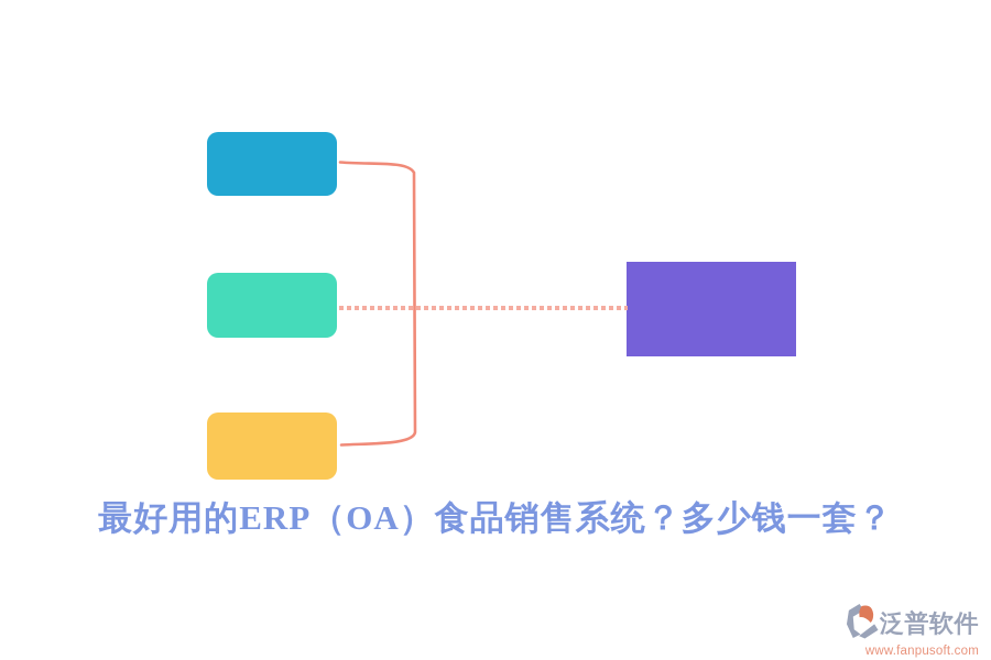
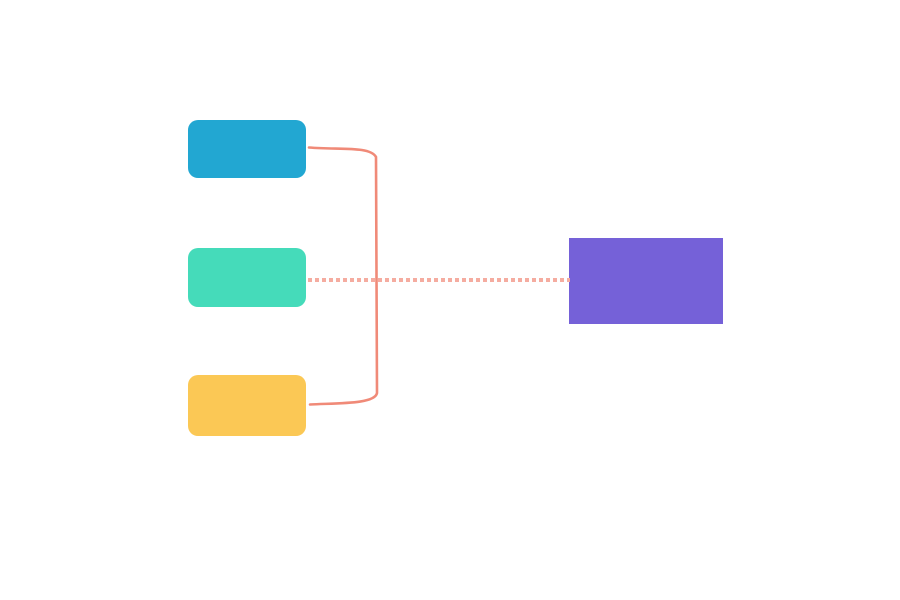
- 最好用的ERP（OA）食品销售系统？多少钱一套？
- 泛普软件
- www.fanpusoft.com
